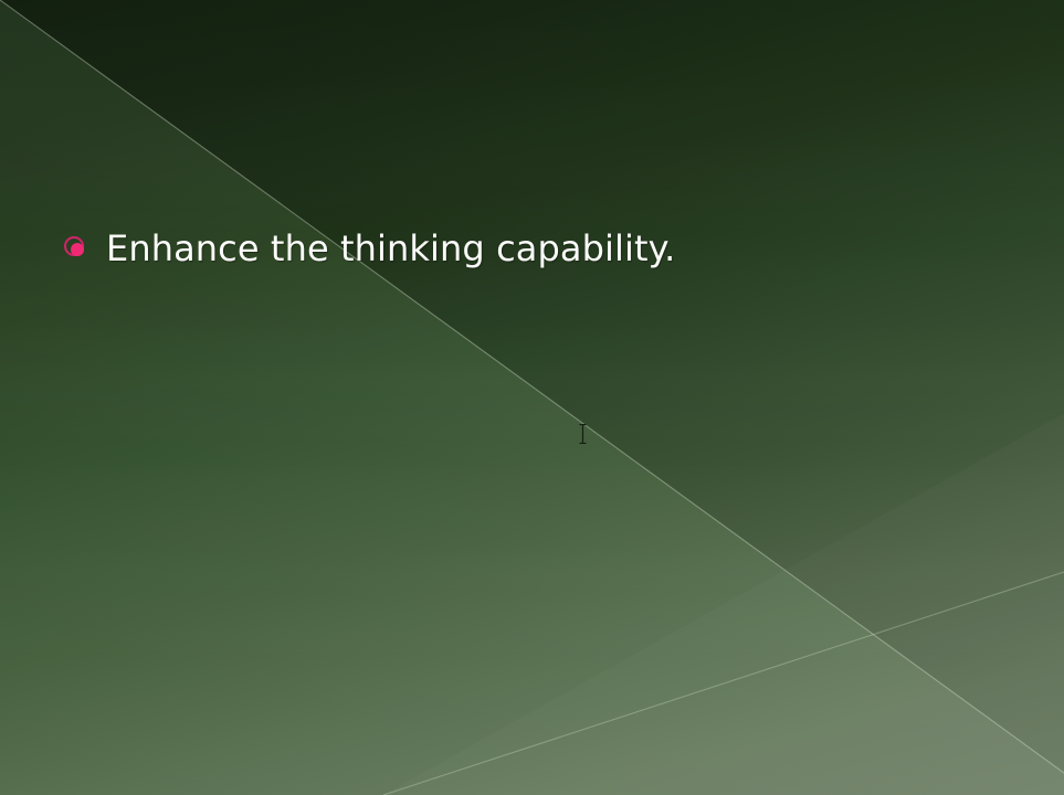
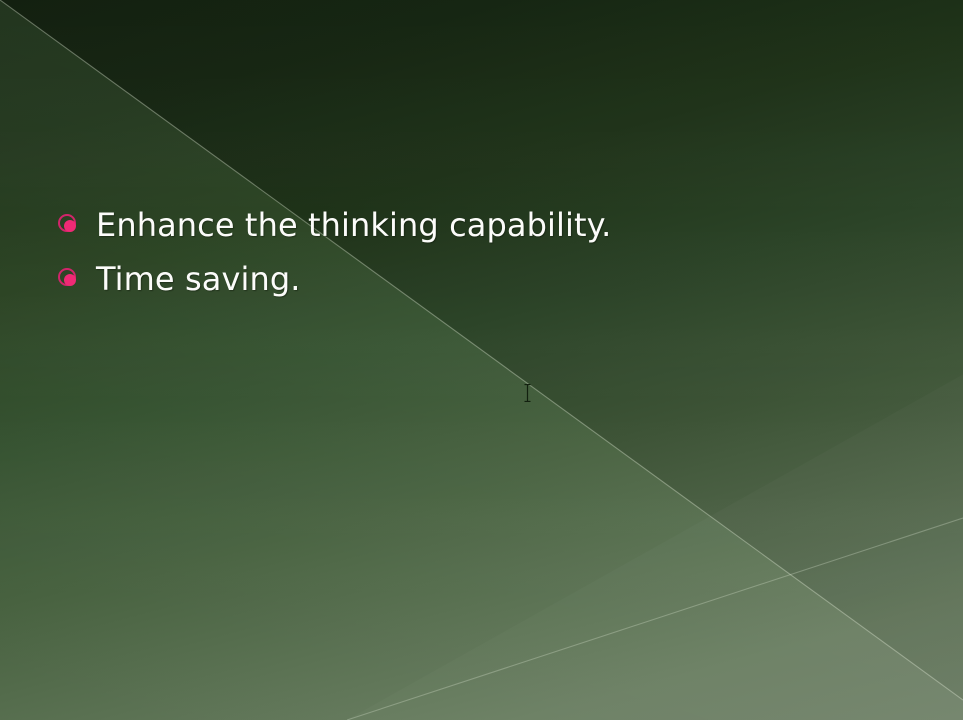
  Enhance the thinking capability.
+ Time saving.
